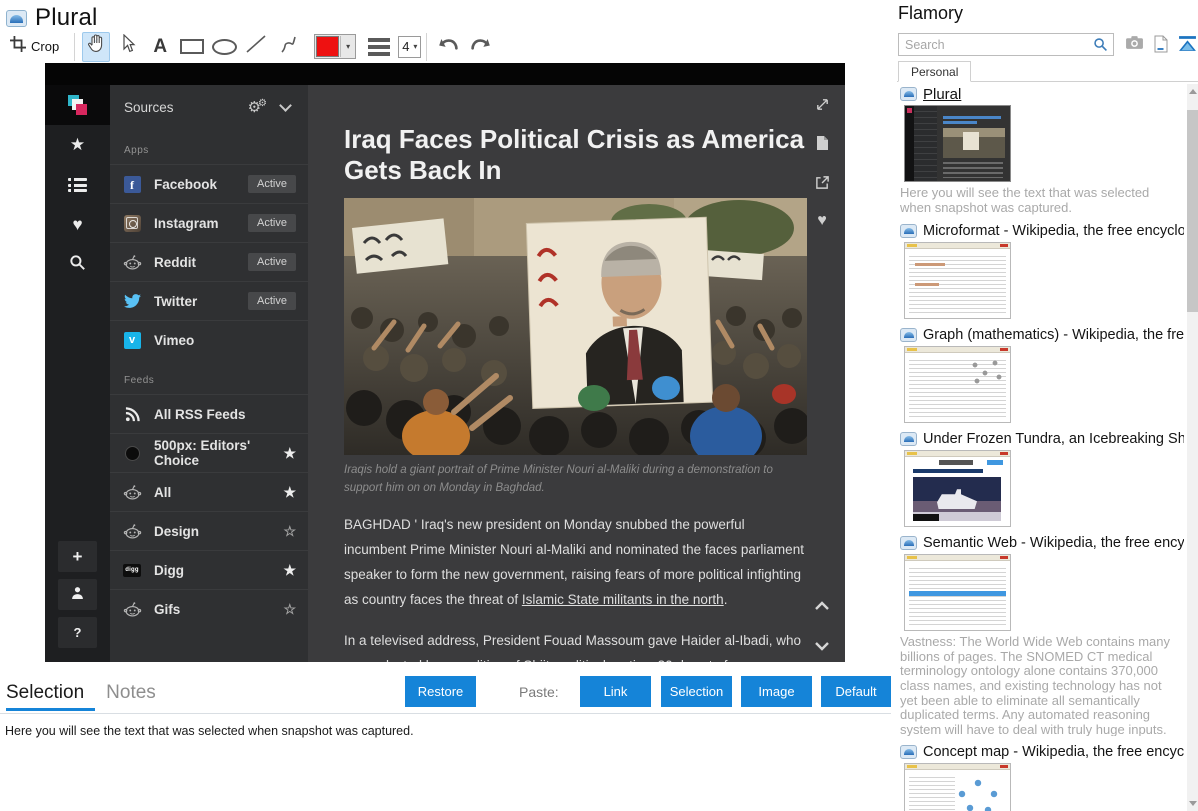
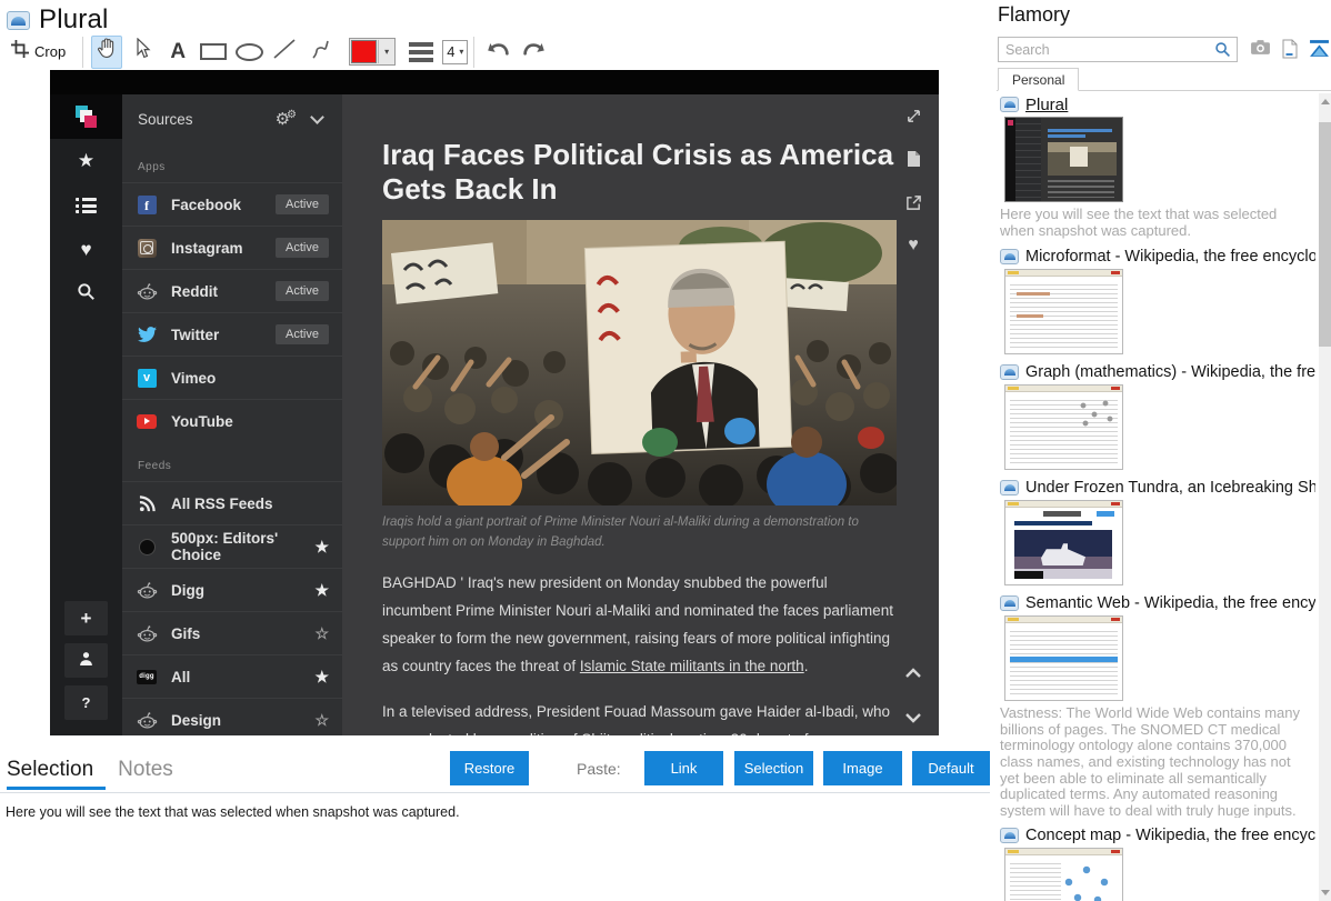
  Plural
  Crop
  A
  ▾
  4
  ▾
  ★
  ♥
  +
  ?
  Sources
  ⚙⚙
  Apps
  f
  Facebook
  Active
  Instagram
  Active
  Reddit
  Active
  Twitter
  Active
  v
  Vimeo
+ YouTube
  Feeds
  All RSS Feeds
  500px: Editors' Choice
  ★
- All
+ Digg
  ★
- Design
+ Gifs
  ☆
- Digg
+ All
  ★
- Gifs
+ Design
  ☆
  Iraq Faces Political Crisis as America Gets Back In
  Iraqis hold a giant portrait of Prime Minister Nouri al-Maliki during a demonstration to support him on on Monday in Baghdad.
  BAGHDAD ' Iraq's new president on Monday snubbed the powerful incumbent Prime Minister Nouri al-Maliki and nominated the faces parliament speaker to form the new government, raising fears of more political infighting as country faces the threat of Islamic State militants in the north.
  ♥
  Selection
  Notes
  Restore
  Paste:
  Link
  Selection
  Image
  Default
  Here you will see the text that was selected when snapshot was captured.
  Flamory
  Search
  Personal
  Plural
  Here you will see the text that was selected when snapshot was captured.
  Microformat - Wikipedia, the free encyclo
  Graph (mathematics) - Wikipedia, the fre
  Under Frozen Tundra, an Icebreaking Sh
  Semantic Web - Wikipedia, the free ency
  Vastness: The World Wide Web contains many billions of pages. The SNOMED CT medical terminology ontology alone contains 370,000 class names, and existing technology has not yet been able to eliminate all semantically duplicated terms. Any automated reasoning system will have to deal with truly huge inputs.
  Concept map - Wikipedia, the free encyc
